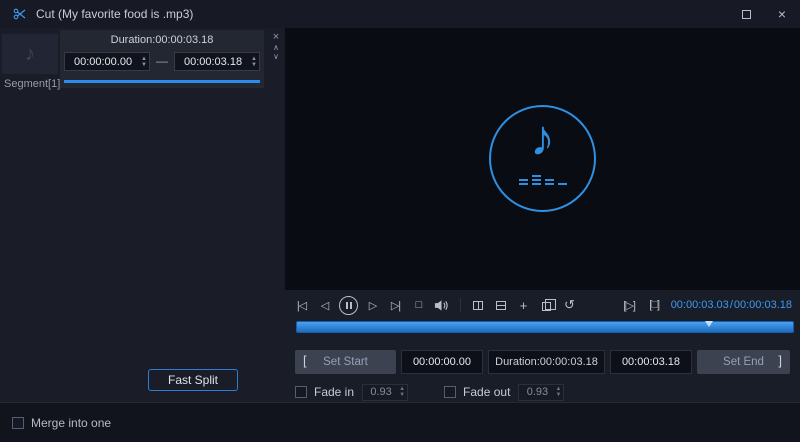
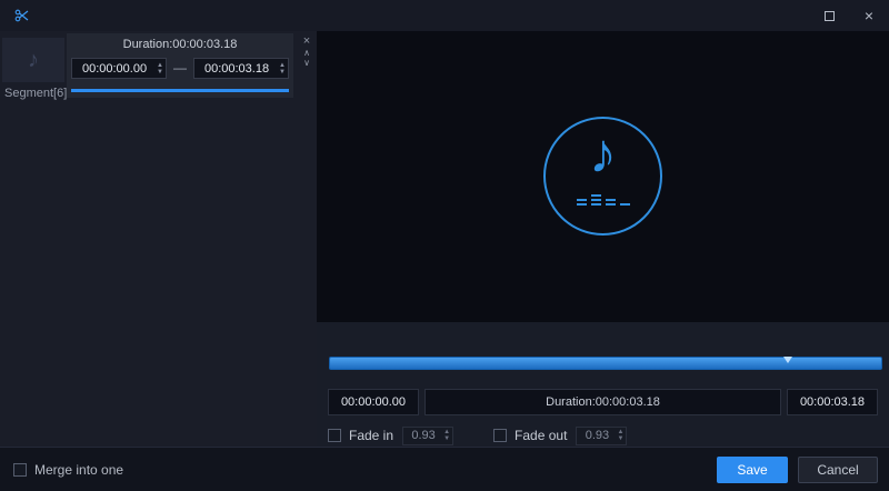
- Cut (My favorite food is .mp3)
  ×
  ♪
  Duration:00:00:03.18
  00:00:00.00
  —
  00:00:03.18
  ×
  ∧
  ∨
- Segment[1]
+ Segment[6]
- Fast Split
  ♪
- |◁
- ◁
- ▷
- ▷|
- □
- +
- ↺
- [▷]
- [□]
- 00:00:03.03/00:00:03.18
- [
- Set Start
  00:00:00.00
  Duration:00:00:03.18
  00:00:03.18
- Set End
- ]
  Fade in
  0.93
  Fade out
  0.93
  Merge into one
+ Save
+ Cancel
